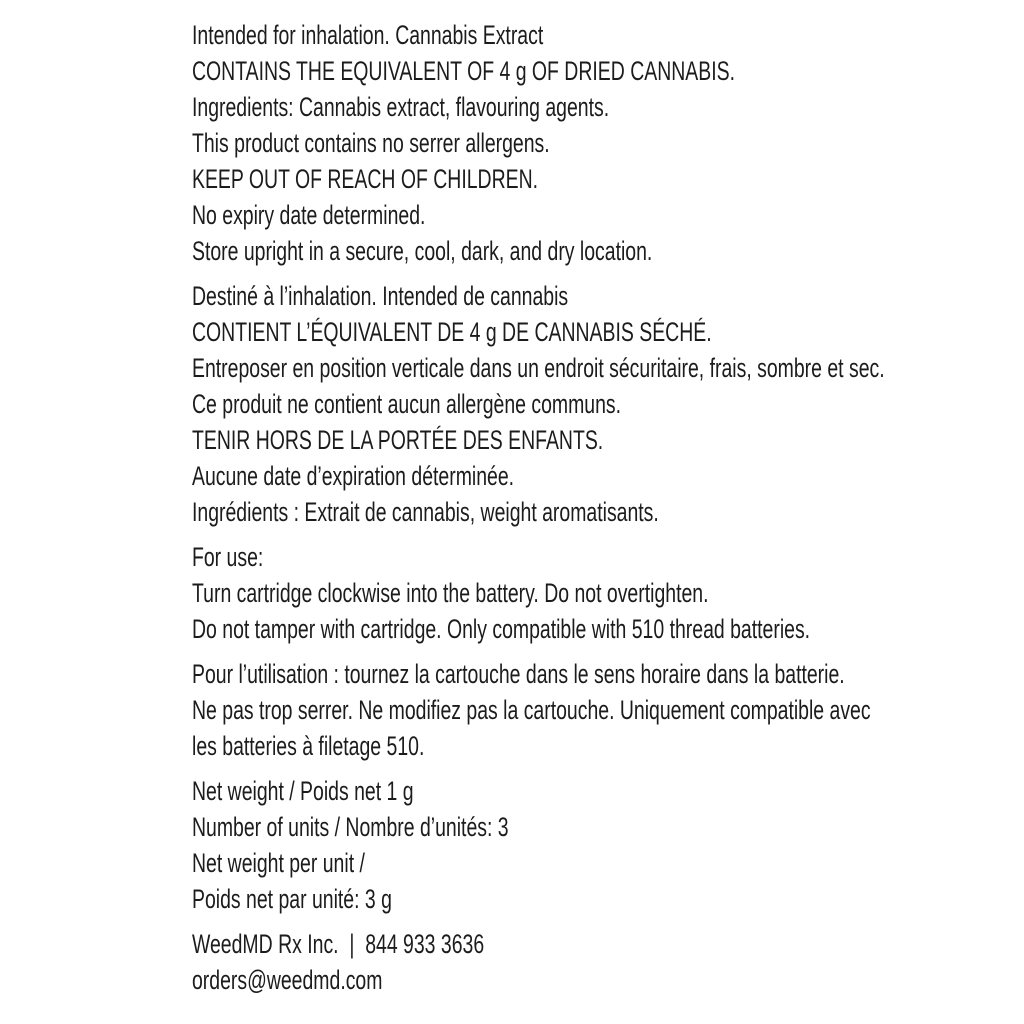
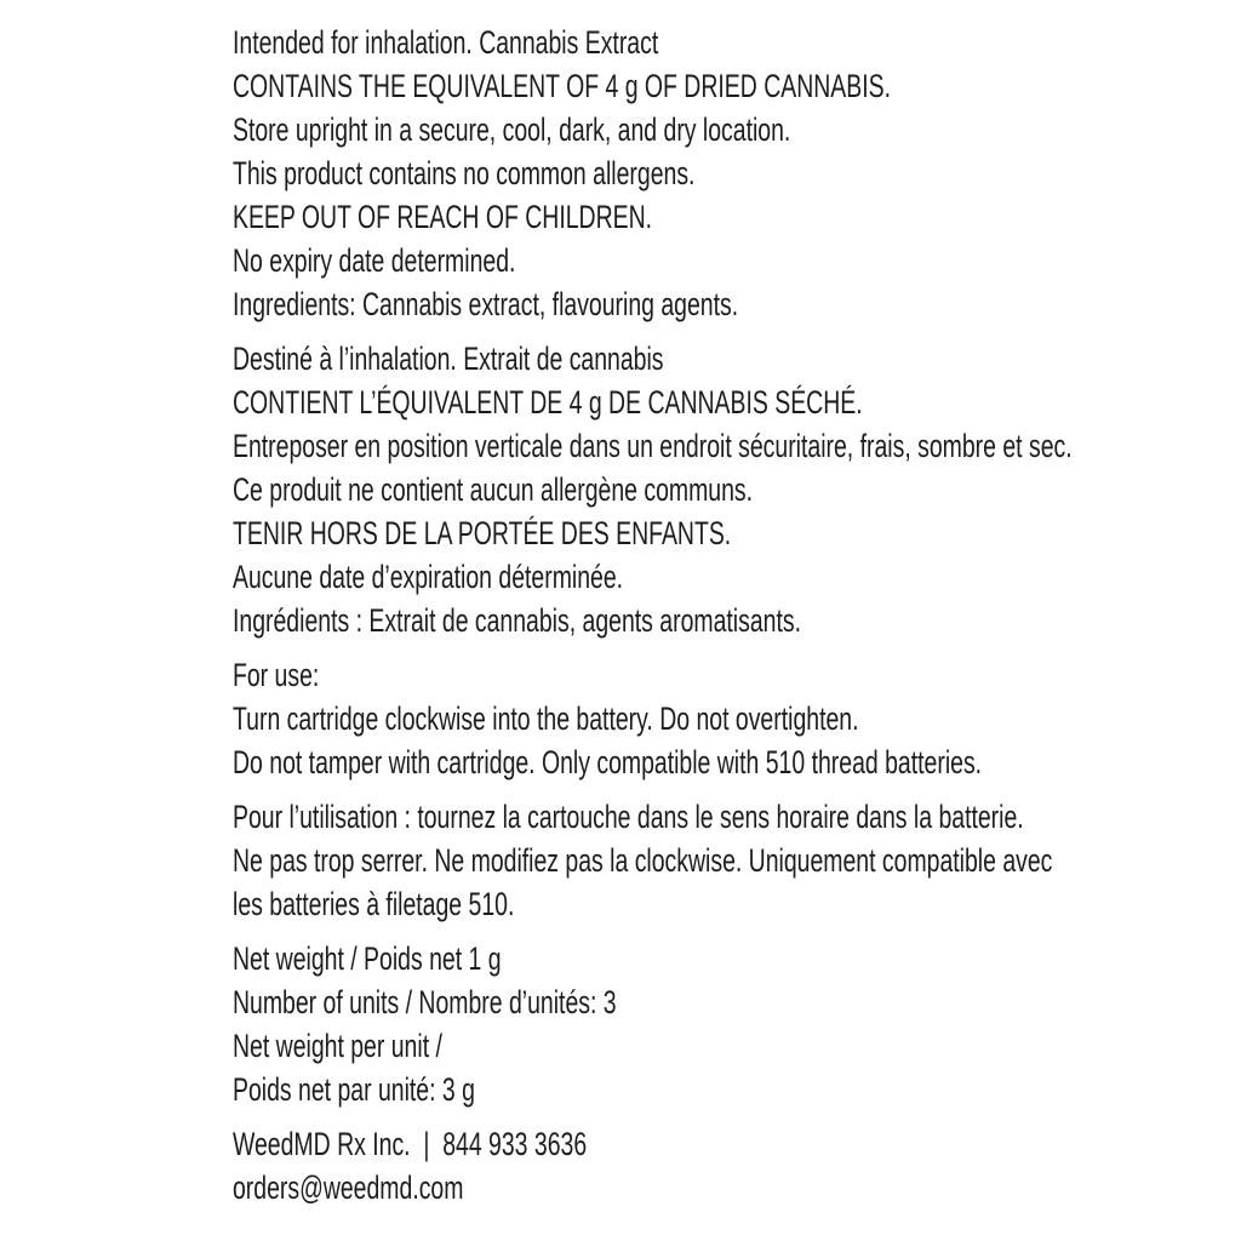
  Intended for inhalation. Cannabis Extract
  CONTAINS THE EQUIVALENT OF 4 g OF DRIED CANNABIS.
- Ingredients: Cannabis extract, flavouring agents.
+ Store upright in a secure, cool, dark, and dry location.
- This product contains no serrer allergens.
+ This product contains no common allergens.
  KEEP OUT OF REACH OF CHILDREN.
  No expiry date determined.
- Store upright in a secure, cool, dark, and dry location.
+ Ingredients: Cannabis extract, flavouring agents.
- Destiné à l’inhalation. Intended de cannabis
+ Destiné à l’inhalation. Extrait de cannabis
  CONTIENT L’ÉQUIVALENT DE 4 g DE CANNABIS SÉCHÉ.
  Entreposer en position verticale dans un endroit sécuritaire, frais, sombre et sec.
  Ce produit ne contient aucun allergène communs.
  TENIR HORS DE LA PORTÉE DES ENFANTS.
  Aucune date d’expiration déterminée.
- Ingrédients : Extrait de cannabis, weight aromatisants.
+ Ingrédients : Extrait de cannabis, agents aromatisants.
  For use:
  Turn cartridge clockwise into the battery. Do not overtighten.
  Do not tamper with cartridge. Only compatible with 510 thread batteries.
  Pour l’utilisation : tournez la cartouche dans le sens horaire dans la batterie.
- Ne pas trop serrer. Ne modifiez pas la cartouche. Uniquement compatible avec
+ Ne pas trop serrer. Ne modifiez pas la clockwise. Uniquement compatible avec
  les batteries à filetage 510.
  Net weight / Poids net 1 g
  Number of units / Nombre d’unités: 3
  Net weight per unit /
  Poids net par unité: 3 g
  WeedMD Rx Inc. | 844 933 3636
  orders@weedmd.com
